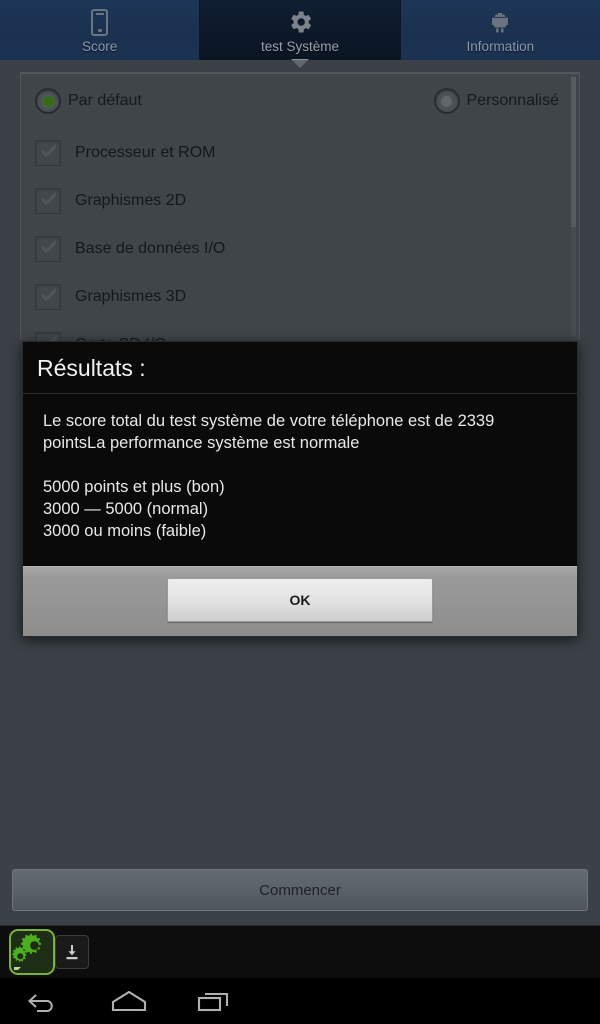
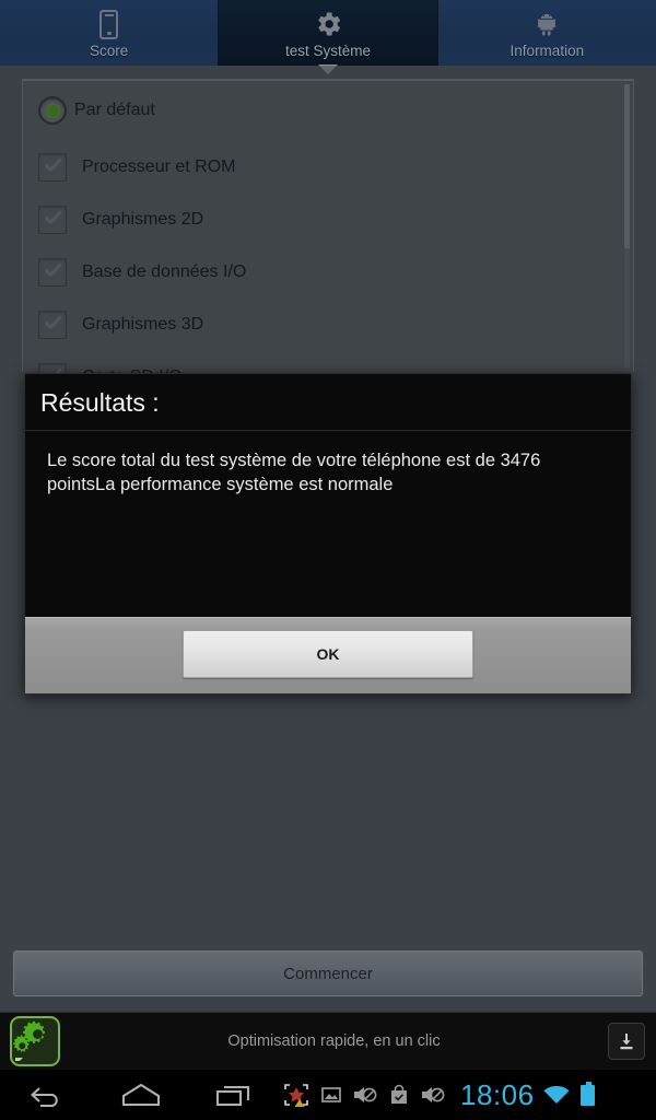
  Score
  test Système
  Information
  Par défaut
- Personnalisé
  Processeur et ROM
  Graphismes 2D
  Base de données I/O
  Graphismes 3D
  Résultats :
- Le score total du test système de votre téléphone est de 2339 pointsLa performance système est normale
+ Le score total du test système de votre téléphone est de 3476 pointsLa performance système est normale
- 5000 points et plus (bon)
- 3000 — 5000 (normal)
- 3000 ou moins (faible)
  OK
  Commencer
+ Optimisation rapide, en un clic
+ 18:06
